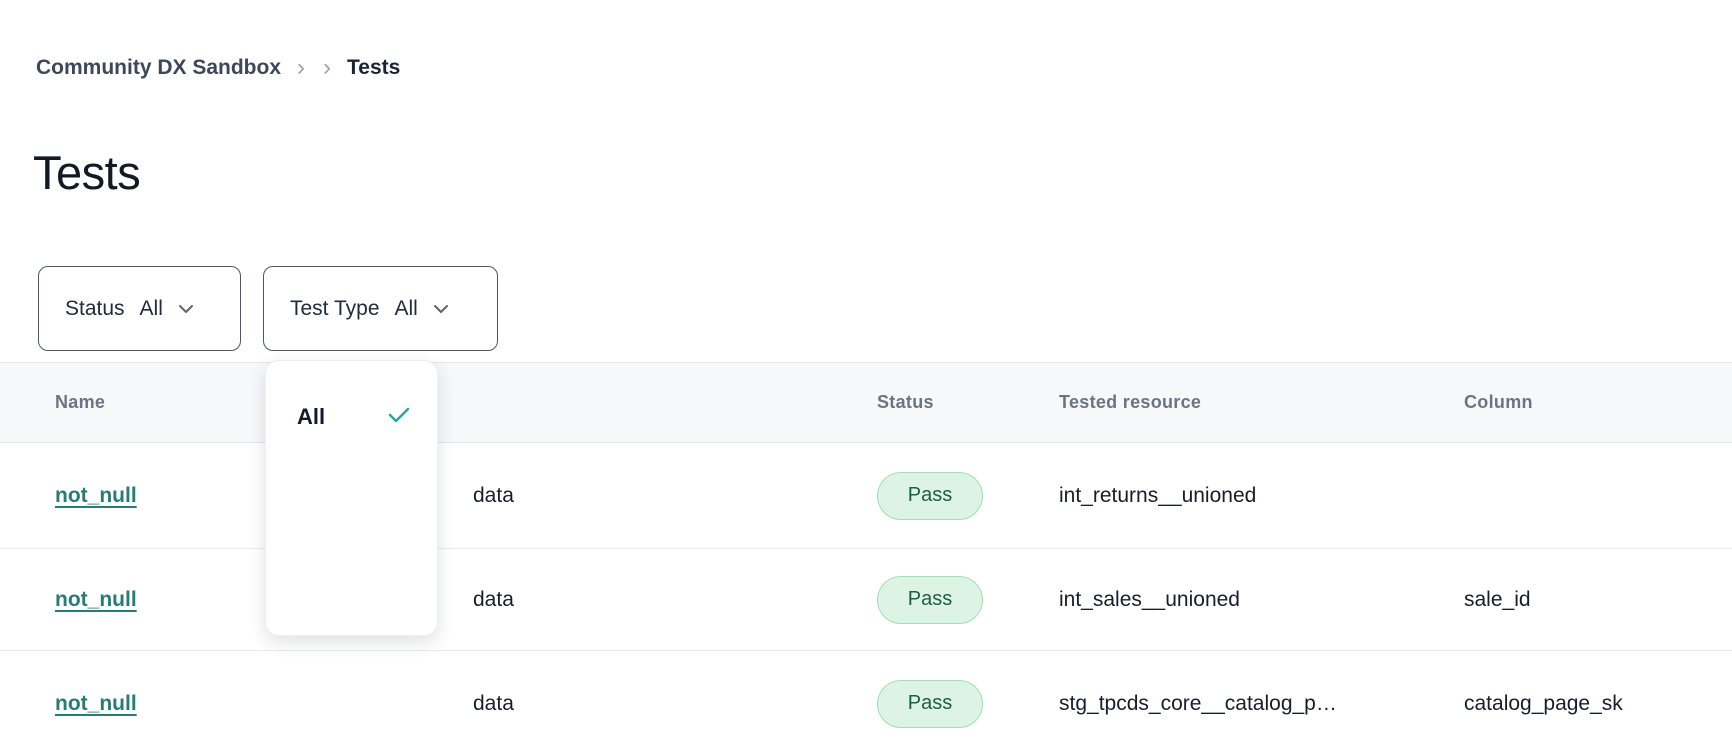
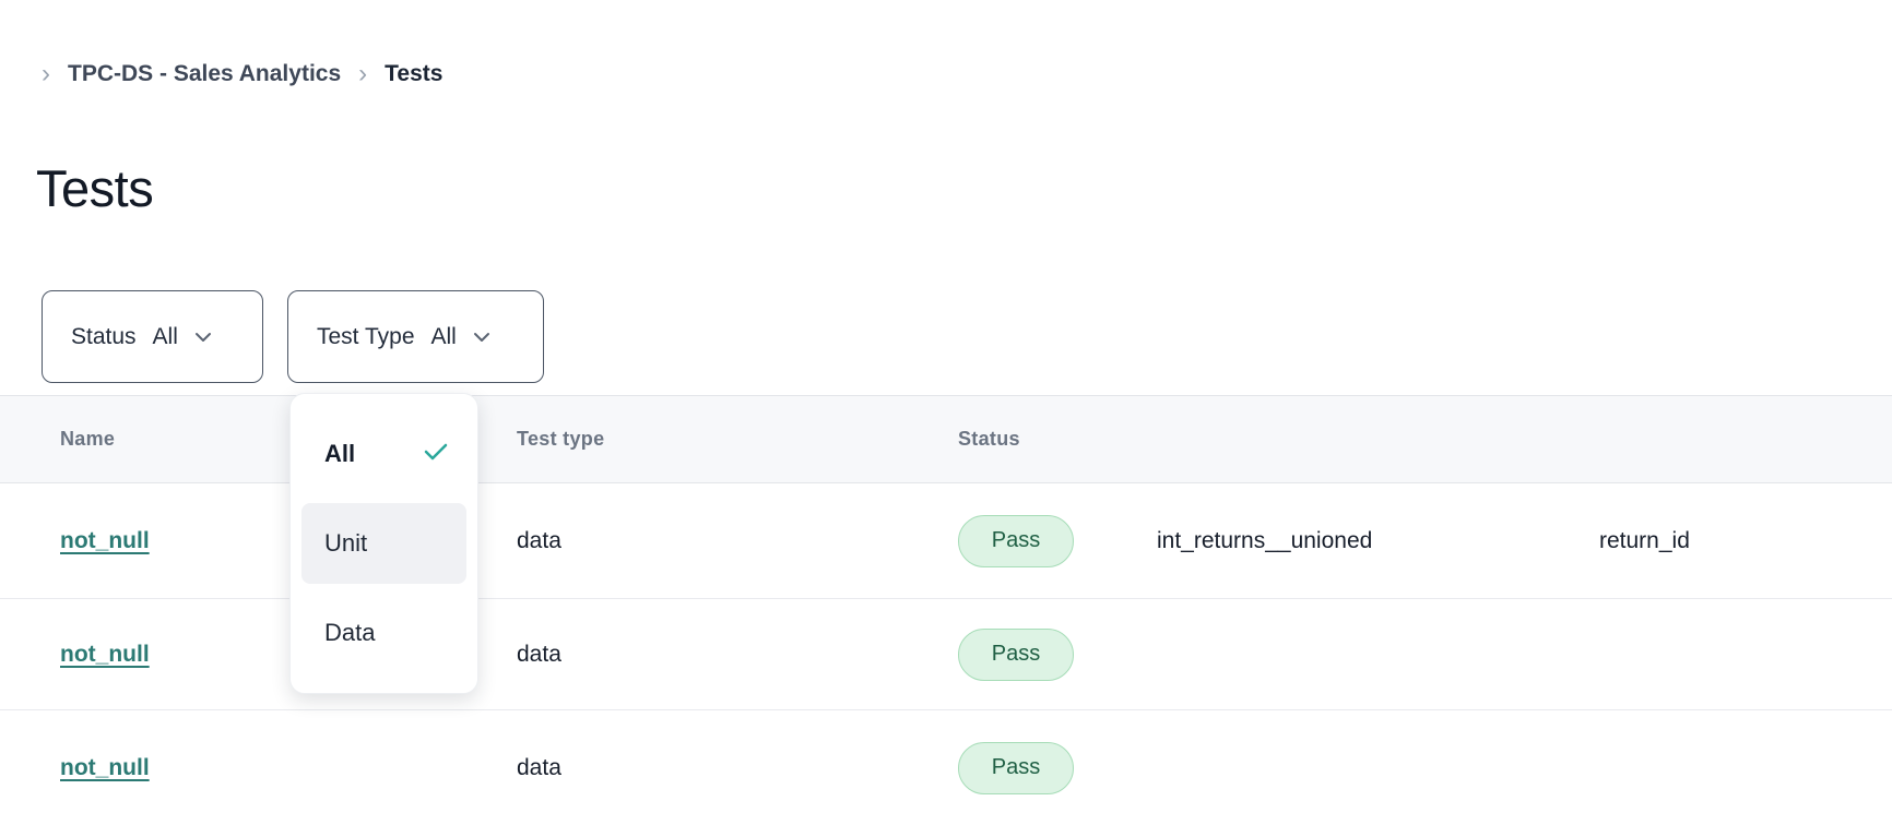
- Community DX Sandbox
  ›
+ TPC-DS - Sales Analytics
  ›
  Tests
  Tests
  Status
  All
  Test Type
  All
  Name
+ Test type
  Status
- Tested resource
- Column
  not_null
  data
  Pass
  int_returns__unioned
+ return_id
  not_null
  data
  Pass
- int_sales__unioned
- sale_id
  not_null
  data
  Pass
- stg_tpcds_core__catalog_p…
- catalog_page_sk
  All
+ Unit
+ Data
